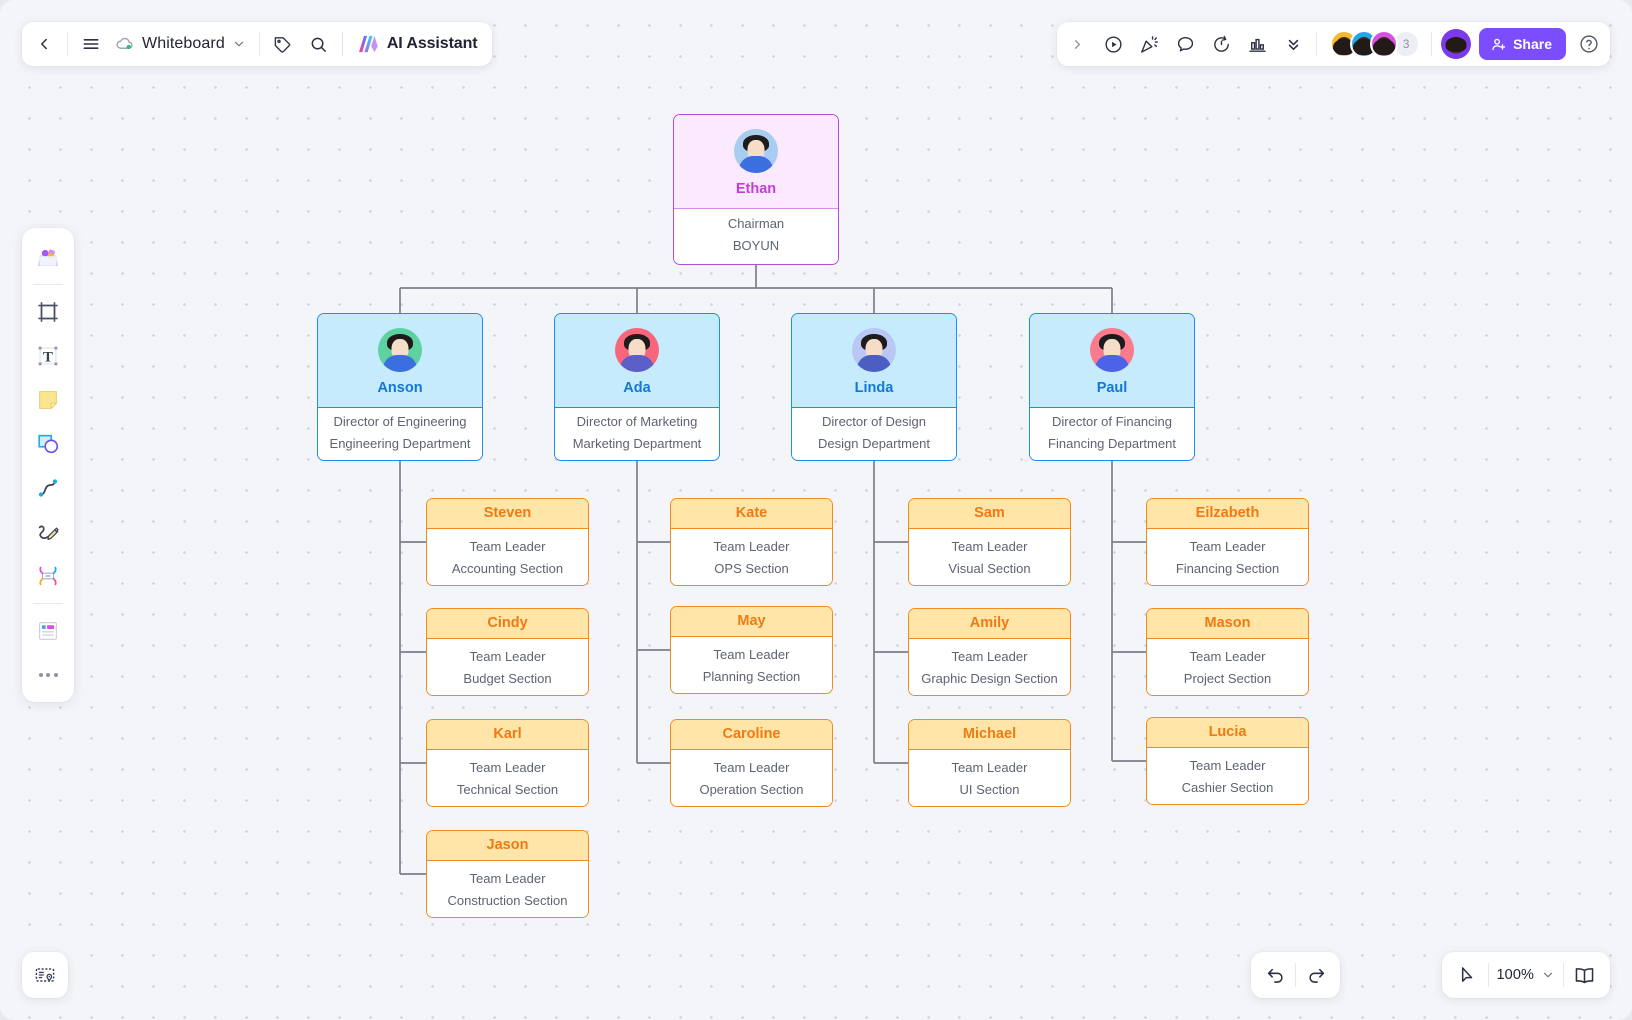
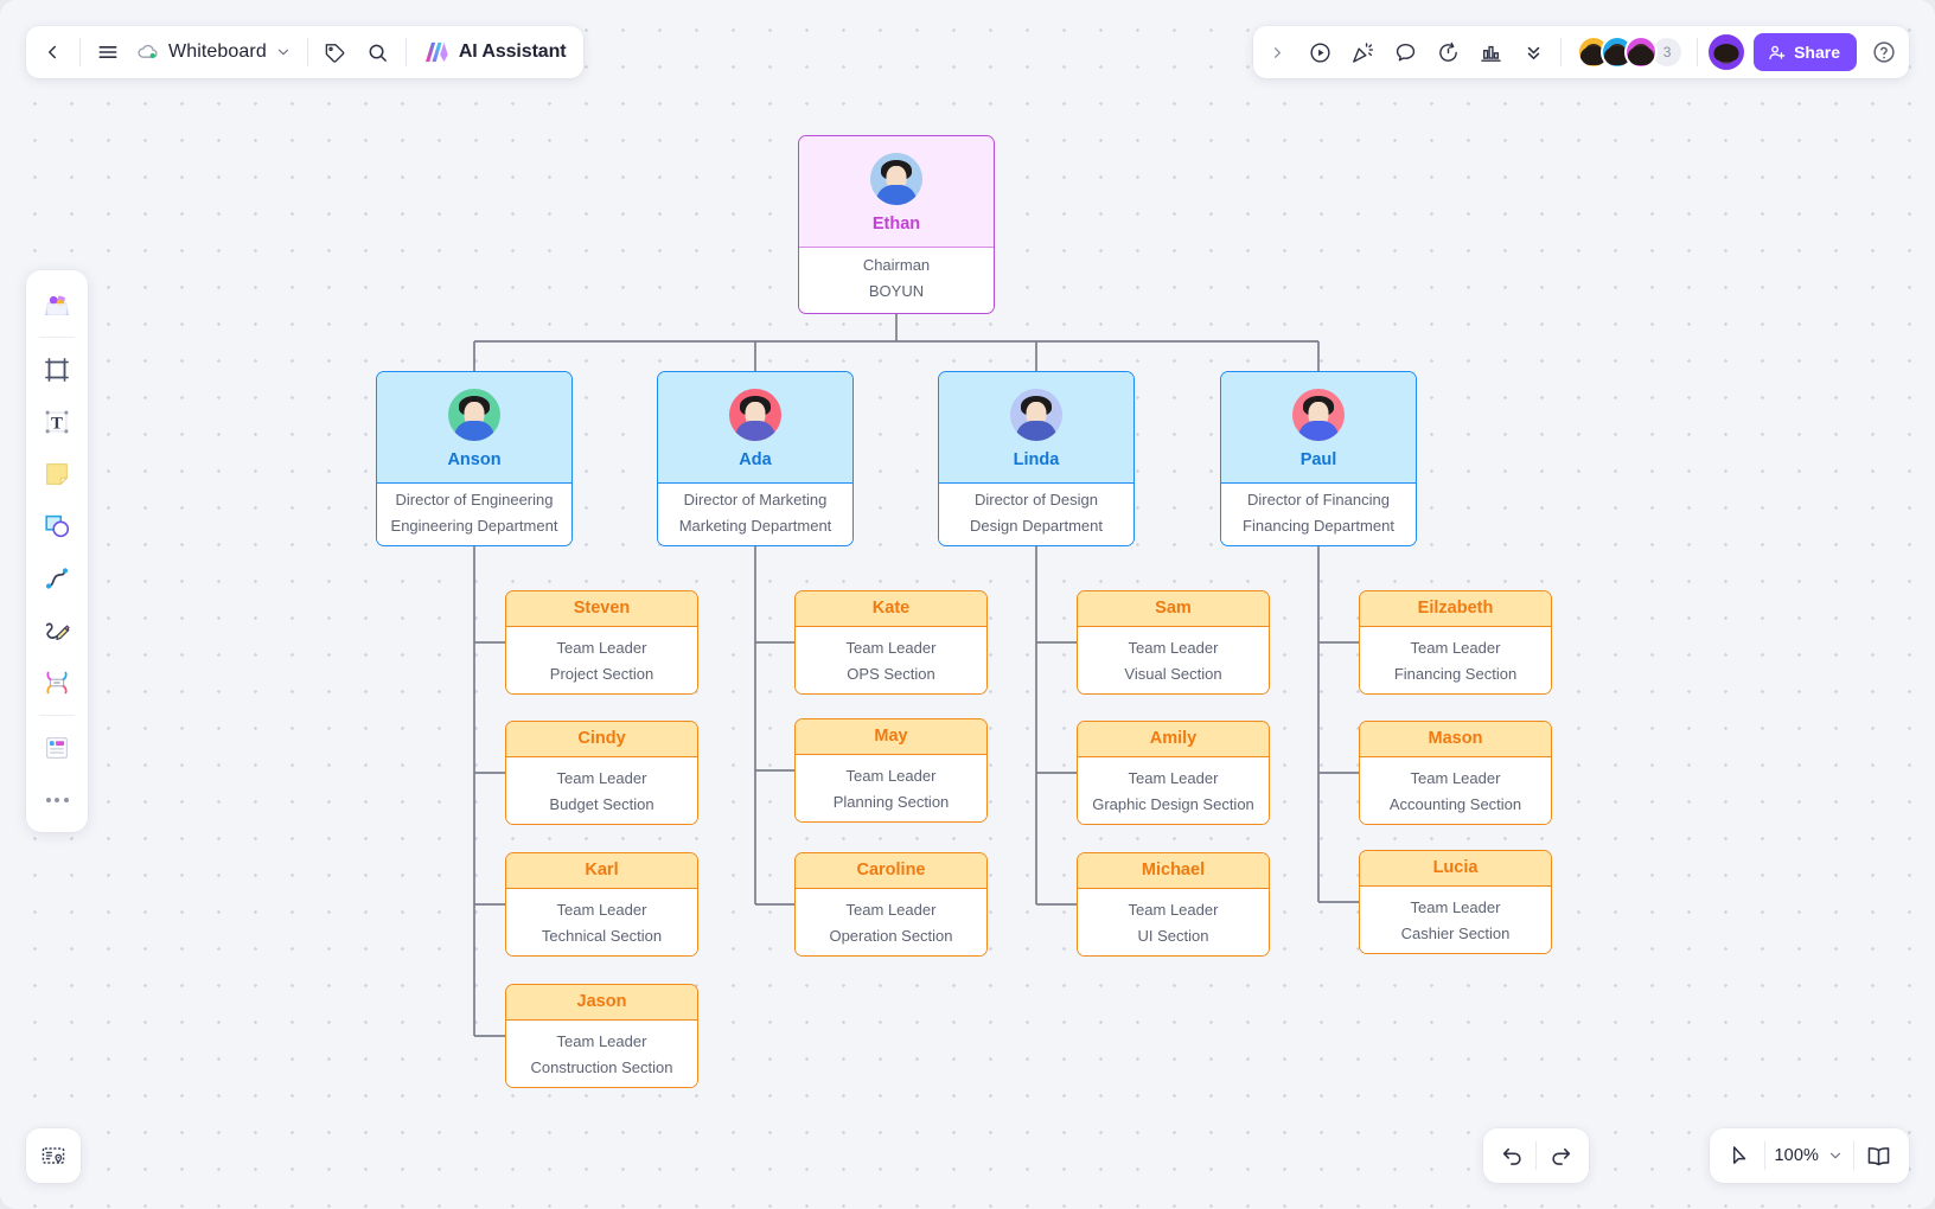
  Ethan
  Chairman
  BOYUN
  Anson
  Director of Engineering
  Engineering Department
  Ada
  Director of Marketing
  Marketing Department
  Linda
  Director of Design
  Design Department
  Paul
  Director of Financing
  Financing Department
  Steven
  Team Leader
- Accounting Section
+ Project Section
  Cindy
  Team Leader
  Budget Section
  Karl
  Team Leader
  Technical Section
  Jason
  Team Leader
  Construction Section
  Kate
  Team Leader
  OPS Section
  May
  Team Leader
  Planning Section
  Caroline
  Team Leader
  Operation Section
  Sam
  Team Leader
  Visual Section
  Amily
  Team Leader
  Graphic Design Section
  Michael
  Team Leader
  UI Section
  Eilzabeth
  Team Leader
  Financing Section
  Mason
  Team Leader
- Project Section
+ Accounting Section
  Lucia
  Team Leader
  Cashier Section
  Whiteboard
  AI Assistant
  3
  Share
  T
  100%
